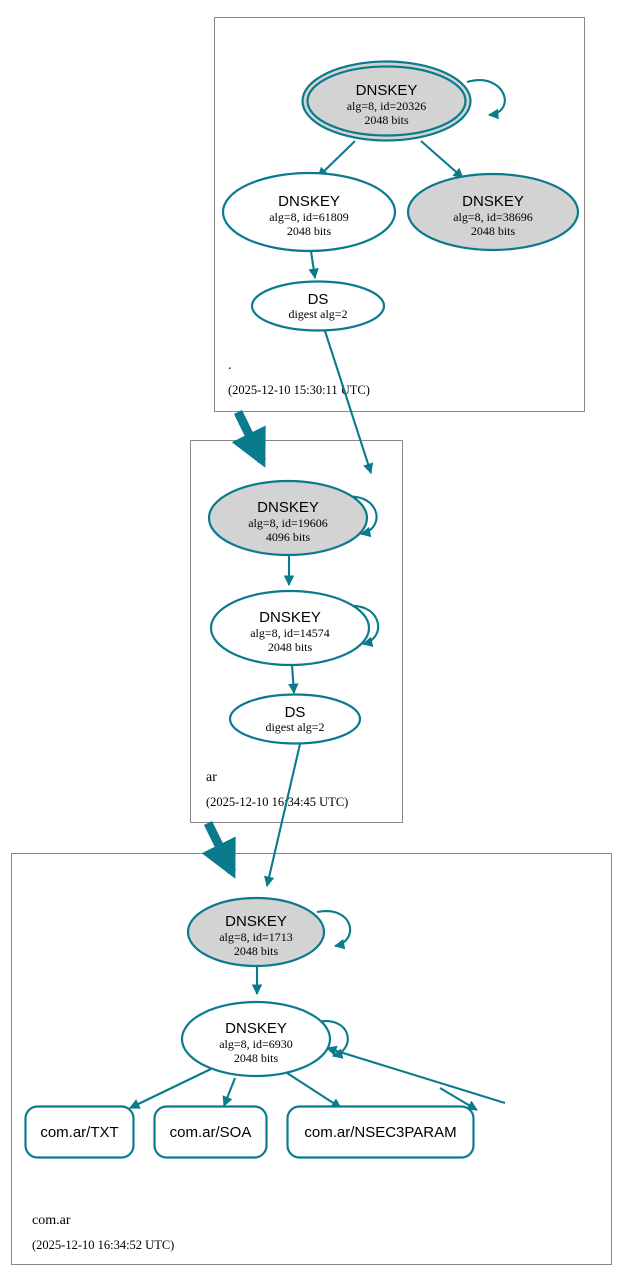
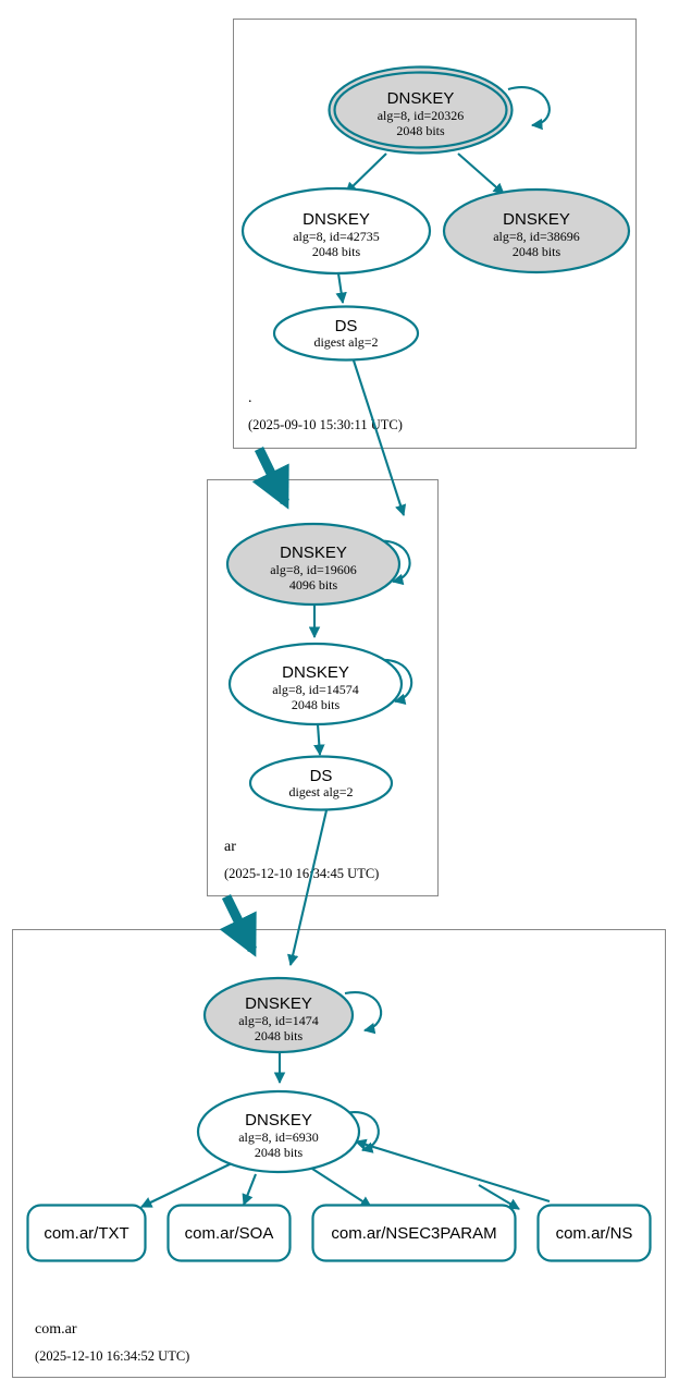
  .
- (2025-12-10 15:30:11 UTC)
+ (2025-09-10 15:30:11 UTC)
  DNSKEY
  alg=8, id=20326
  2048 bits
  DNSKEY
- alg=8, id=61809
+ alg=8, id=42735
  2048 bits
  DNSKEY
  alg=8, id=38696
  2048 bits
  DS
  digest alg=2
  ar
  (2025-12-10 1634:45 UTC)
  DNSKEY
  alg=8, id=19606
  4096 bits
  DNSKEY
  alg=8, id=14574
  2048 bits
  DS
  digest alg=2
  com.ar
  (2025-12-10 16:34:52 UTC)
  DNSKEY
- alg=8, id=1713
+ alg=8, id=1474
  2048 bits
  DNSKEY
  alg=8, id=6930
  2048 bits
  com.ar/TXT
  com.ar/SOA
  com.ar/NSEC3PARAM
+ com.ar/NS
